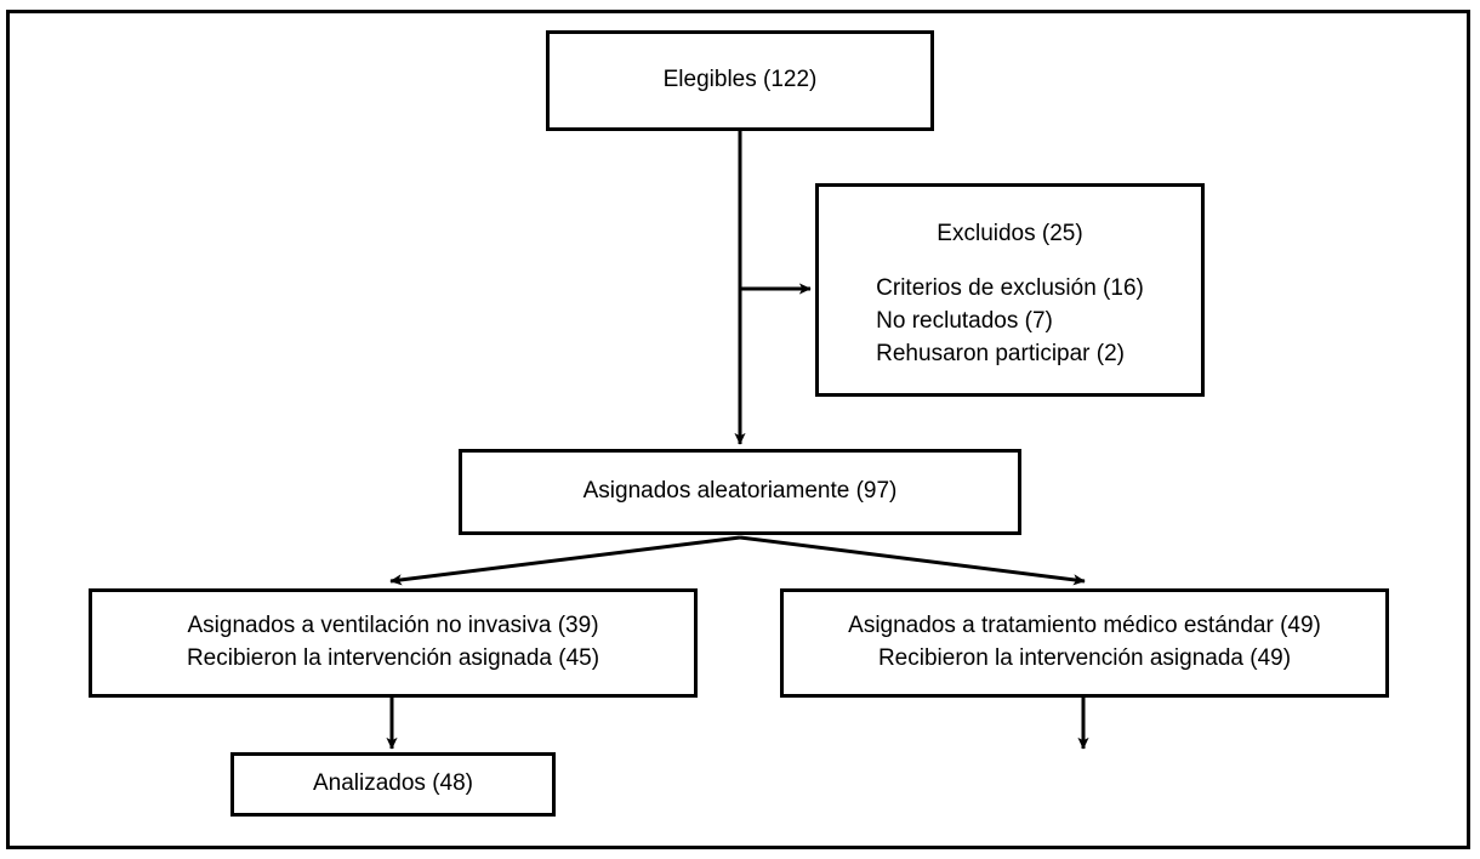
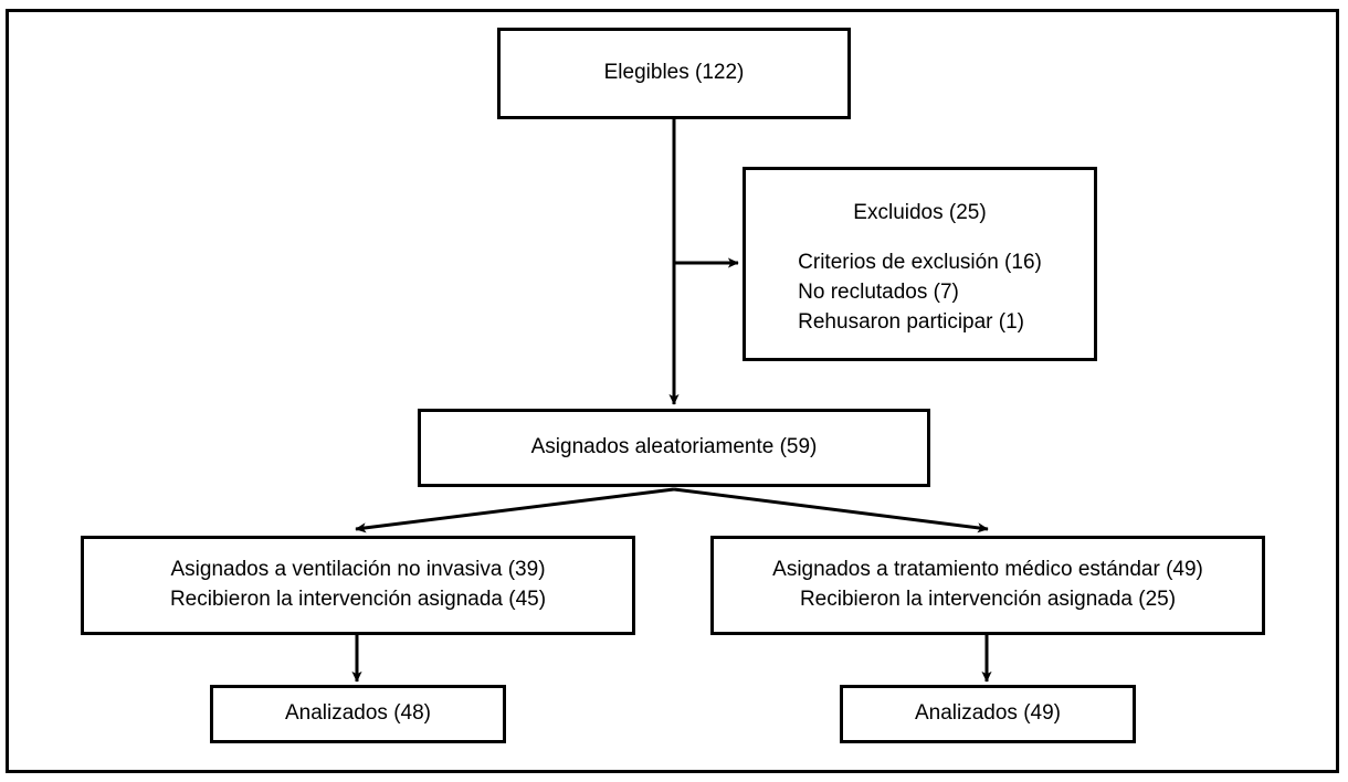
  Elegibles (122)
  Excluidos (25)
  Criterios de exclusión (16)
  No reclutados (7)
- Rehusaron participar (2)
+ Rehusaron participar (1)
- Asignados aleatoriamente (97)
+ Asignados aleatoriamente (59)
  Asignados a ventilación no invasiva (39)
  Recibieron la intervención asignada (45)
  Asignados a tratamiento médico estándar (49)
- Recibieron la intervención asignada (49)
+ Recibieron la intervención asignada (25)
  Analizados (48)
+ Analizados (49)
